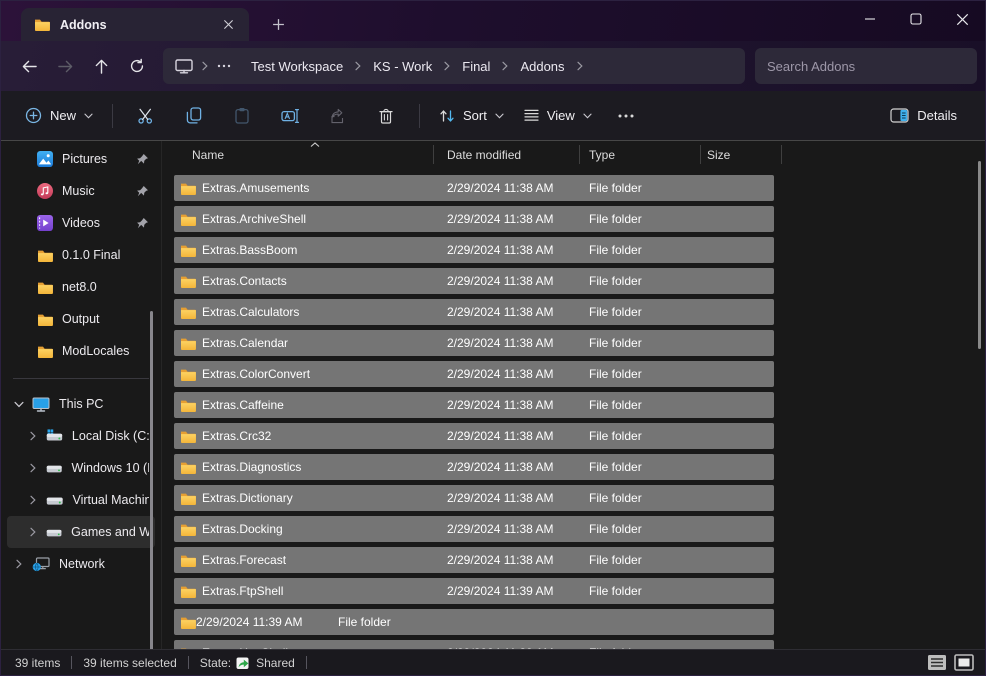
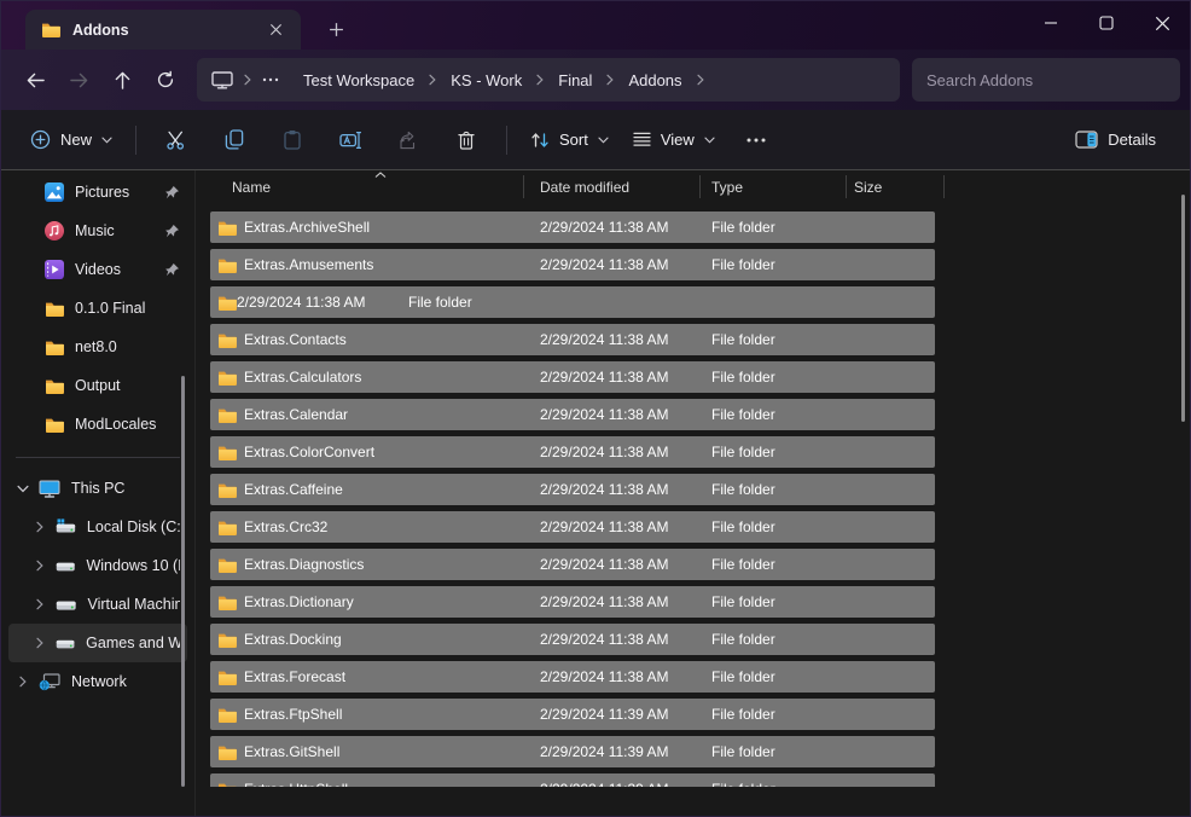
  Addons
  Test Workspace
  KS - Work
  Final
  Addons
  Search Addons
  New
  Sort
  View
  Details
  Pictures
  Music
  Videos
  0.1.0 Final
  net8.0
  Output
  ModLocales
  This PC
  Local Disk (C:
  Windows 10 (
  Virtual Machin
  Games and W
  Network
  Name
  Date modified
  Type
  Size
- Extras.Amusements
+ Extras.ArchiveShell
  2/29/2024 11:38 AM
  File folder
- Extras.ArchiveShell
+ Extras.Amusements
  2/29/2024 11:38 AM
  File folder
- Extras.BassBoom
  2/29/2024 11:38 AM
  File folder
  Extras.Contacts
  2/29/2024 11:38 AM
  File folder
  Extras.Calculators
  2/29/2024 11:38 AM
  File folder
  Extras.Calendar
  2/29/2024 11:38 AM
  File folder
  Extras.ColorConvert
  2/29/2024 11:38 AM
  File folder
  Extras.Caffeine
  2/29/2024 11:38 AM
  File folder
  Extras.Crc32
  2/29/2024 11:38 AM
  File folder
  Extras.Diagnostics
  2/29/2024 11:38 AM
  File folder
  Extras.Dictionary
  2/29/2024 11:38 AM
  File folder
  Extras.Docking
  2/29/2024 11:38 AM
  File folder
  Extras.Forecast
  2/29/2024 11:38 AM
  File folder
  Extras.FtpShell
  2/29/2024 11:39 AM
  File folder
+ Extras.GitShell
  2/29/2024 11:39 AM
  File folder
- 39 items
- 39 items selected
- State:
- Shared
